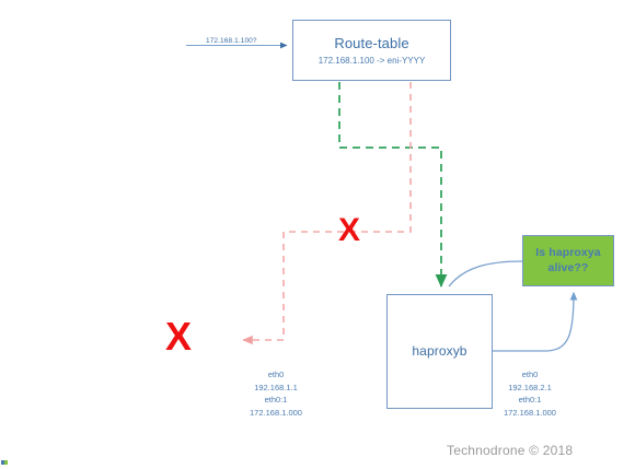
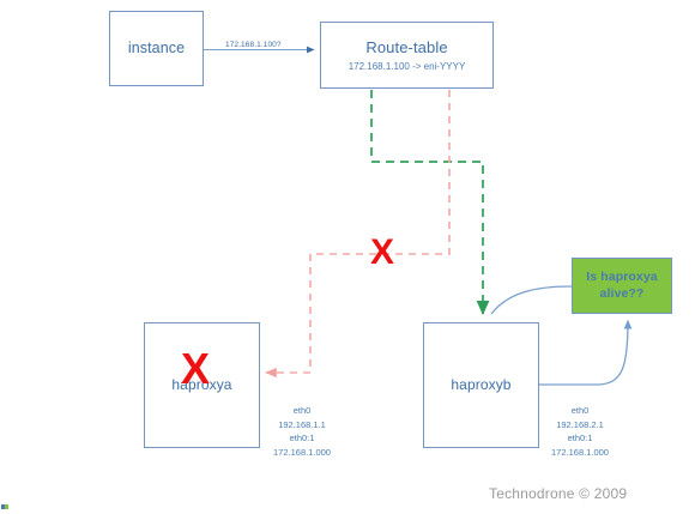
+ instance
  Route-table
  172.168.1.100 -> eni-YYYY
+ haproxya
  haproxyb
  Is haproxya
  alive??
  eth0
  192.168.1.1
  eth0:1
  172.168.1.000
  eth0
  192.168.2.1
  eth0:1
  172.168.1.000
  X
  X
- Technodrone © 2018
+ Technodrone © 2009
